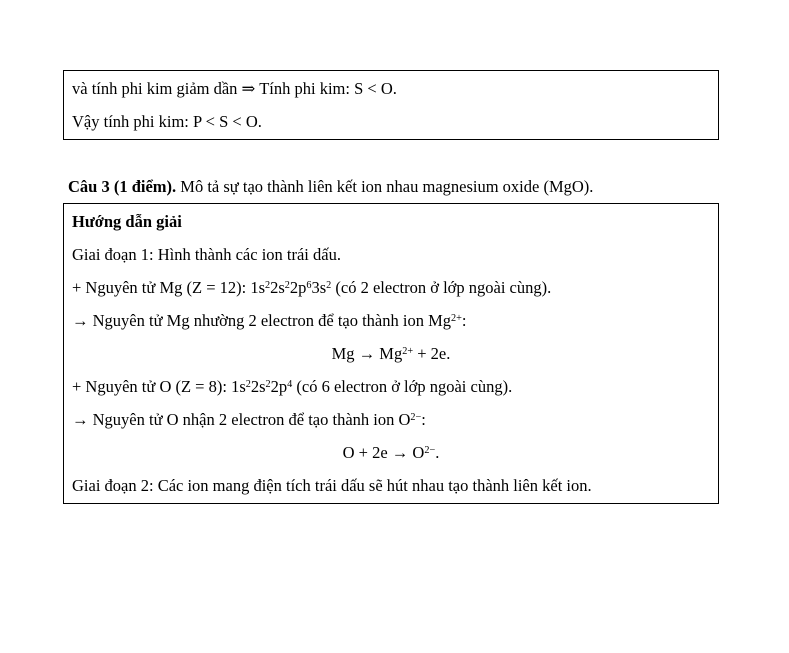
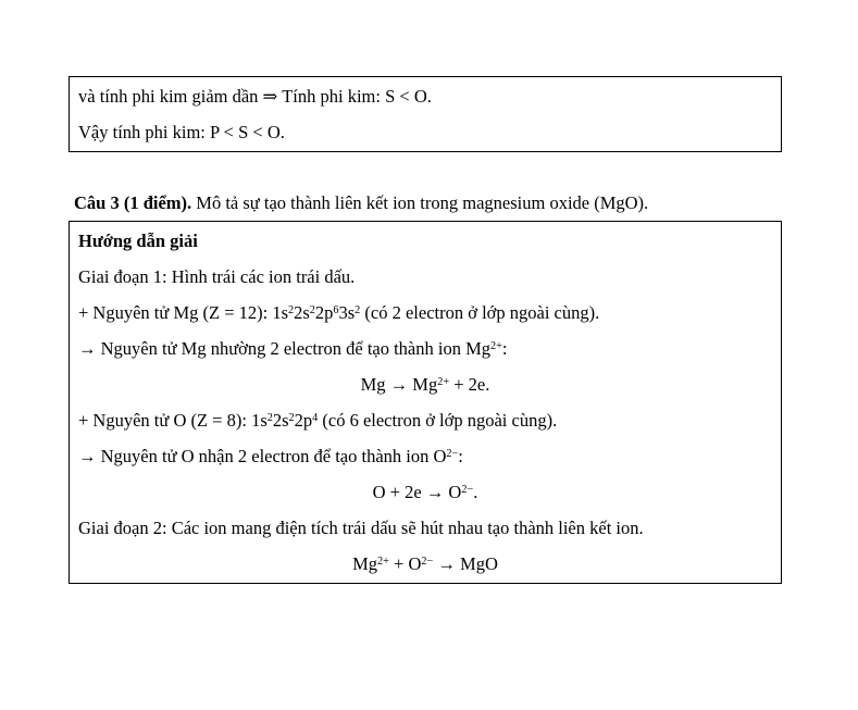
  và tính phi kim giảm dần ⇒ Tính phi kim: S < O.
  Vậy tính phi kim: P < S < O.
- Câu 3 (1 điểm). Mô tả sự tạo thành liên kết ion nhau magnesium oxide (MgO).
+ Câu 3 (1 điểm). Mô tả sự tạo thành liên kết ion trong magnesium oxide (MgO).
  Hướng dẫn giải
- Giai đoạn 1: Hình thành các ion trái dấu.
+ Giai đoạn 1: Hình trái các ion trái dấu.
  + Nguyên tử Mg (Z = 12): 1s22s22p63s2 (có 2 electron ở lớp ngoài cùng).
  → Nguyên tử Mg nhường 2 electron để tạo thành ion Mg2+:
  Mg → Mg2+ + 2e.
  + Nguyên tử O (Z = 8): 1s22s22p4 (có 6 electron ở lớp ngoài cùng).
  → Nguyên tử O nhận 2 electron để tạo thành ion O2−:
  O + 2e → O2−.
  Giai đoạn 2: Các ion mang điện tích trái dấu sẽ hút nhau tạo thành liên kết ion.
+ Mg2+ + O2− → MgO
